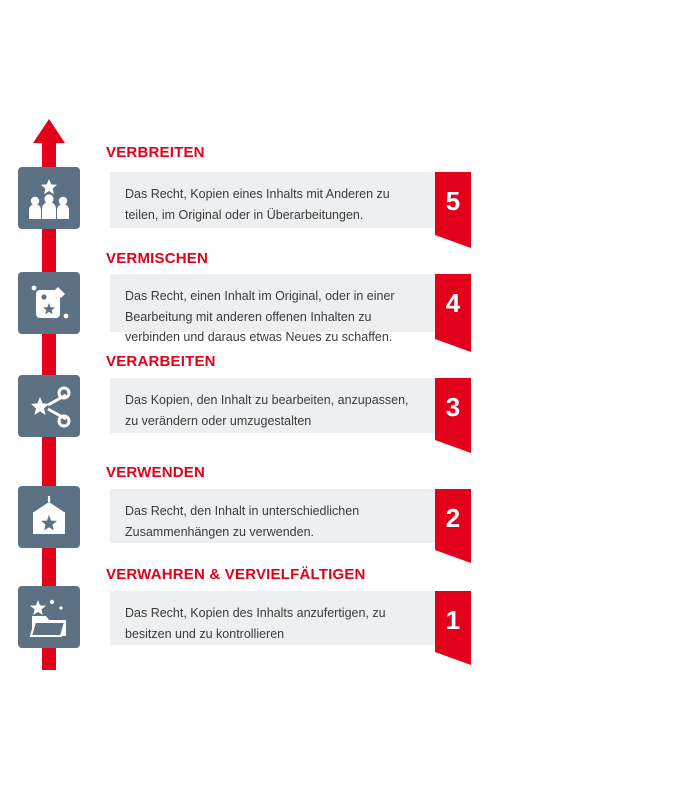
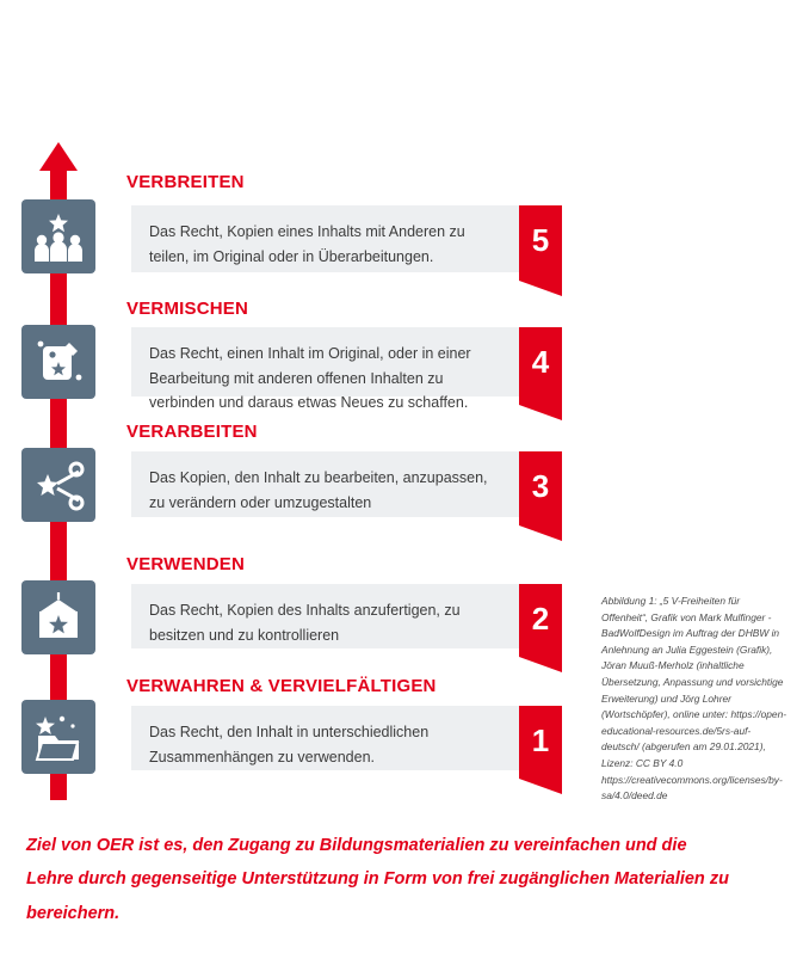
  VERBREITEN
  Das Recht, Kopien eines Inhalts mit Anderen zu teilen, im Original oder in Überarbeitungen.
  5
  VERMISCHEN
  Das Recht, einen Inhalt im Original, oder in einer Bearbeitung mit anderen offenen Inhalten zu verbinden und daraus etwas Neues zu schaffen.
  4
  VERARBEITEN
  Das Kopien, den Inhalt zu bearbeiten, anzupassen, zu verändern oder umzugestalten
  3
  VERWENDEN
- Das Recht, den Inhalt in unterschiedlichen Zusammenhängen zu verwenden.
+ Das Recht, Kopien des Inhalts anzufertigen, zu besitzen und zu kontrollieren
  2
  VERWAHREN & VERVIELFÄLTIGEN
- Das Recht, Kopien des Inhalts anzufertigen, zu besitzen und zu kontrollieren
+ Das Recht, den Inhalt in unterschiedlichen Zusammenhängen zu verwenden.
  1
+ Abbildung 1: „5 V-Freiheiten für Offenheit“, Grafik von Mark Mulfinger - BadWolfDesign im Auftrag der DHBW in Anlehnung an Julia Eggestein (Grafik), Jöran Muuß-Merholz (inhaltliche Übersetzung, Anpassung und vorsichtige Erweiterung) und Jörg Lohrer (Wortschöpfer), online unter: https://open-educational-resources.de/5rs-auf-deutsch/ (abgerufen am 29.01.2021), Lizenz: CC BY 4.0 https://creativecommons.org/licenses/by-sa/4.0/deed.de
+ Ziel von OER ist es, den Zugang zu Bildungsmaterialien zu vereinfachen und die Lehre durch gegenseitige Unterstützung in Form von frei zugänglichen Materialien zu bereichern.
